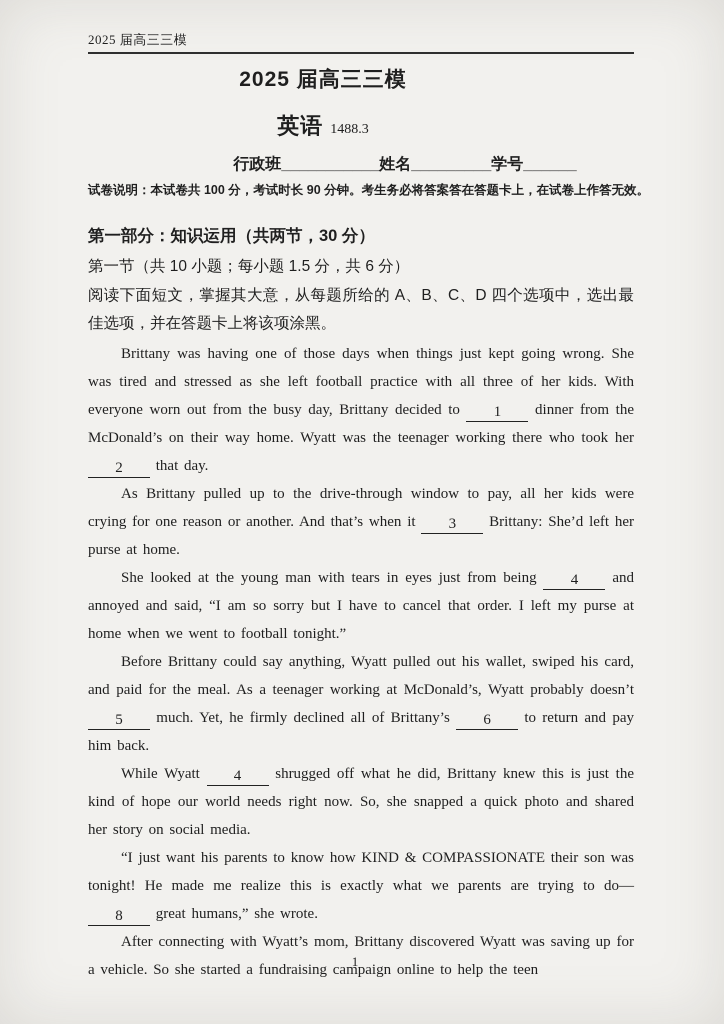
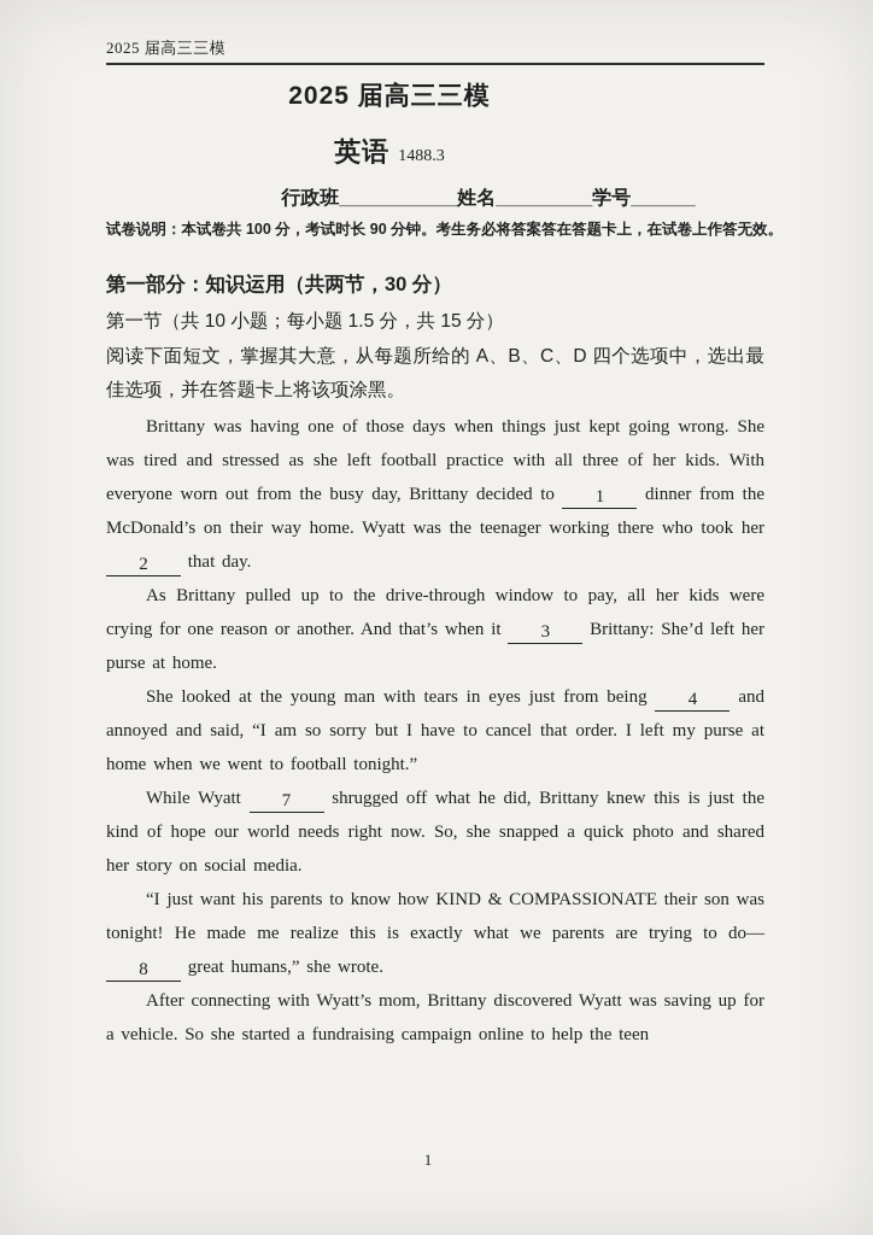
  2025 届高三三模
  2025 届高三三模
  英语 1488.3
  行政班___________姓名_________学号______
  试卷说明：本试卷共 100 分，考试时长 90 分钟。考生务必将答案答在答题卡上，在试卷上作答无效。
  第一部分：知识运用（共两节，30 分）
- 第一节（共 10 小题；每小题 1.5 分，共 6 分）
+ 第一节（共 10 小题；每小题 1.5 分，共 15 分）
  阅读下面短文，掌握其大意，从每题所给的 A、B、C、D 四个选项中，选出最佳选项，并在答题卡上将该项涂黑。
  Brittany was having one of those days when things just kept going wrong. She was tired and stressed as she left football practice with all three of her kids. With everyone worn out from the busy day, Brittany decided to 1 dinner from the McDonald’s on their way home. Wyatt was the teenager working there who took her 2 that day.
  As Brittany pulled up to the drive-through window to pay, all her kids were crying for one reason or another. And that’s when it 3 Brittany: She’d left her purse at home.
  She looked at the young man with tears in eyes just from being 4 and annoyed and said, “I am so sorry but I have to cancel that order. I left my purse at home when we went to football tonight.”
- Before Brittany could say anything, Wyatt pulled out his wallet, swiped his card, and paid for the meal. As a teenager working at McDonald’s, Wyatt probably doesn’t 5 much. Yet, he firmly declined all of Brittany’s 6 to return and pay him back.
- While Wyatt 4 shrugged off what he did, Brittany knew this is just the kind of hope our world needs right now. So, she snapped a quick photo and shared her story on social media.
+ While Wyatt 7 shrugged off what he did, Brittany knew this is just the kind of hope our world needs right now. So, she snapped a quick photo and shared her story on social media.
  “I just want his parents to know how KIND & COMPASSIONATE their son was tonight! He made me realize this is exactly what we parents are trying to do—8 great humans,” she wrote.
  After connecting with Wyatt’s mom, Brittany discovered Wyatt was saving up for a vehicle. So she started a fundraising campaign online to help the teen
  1
